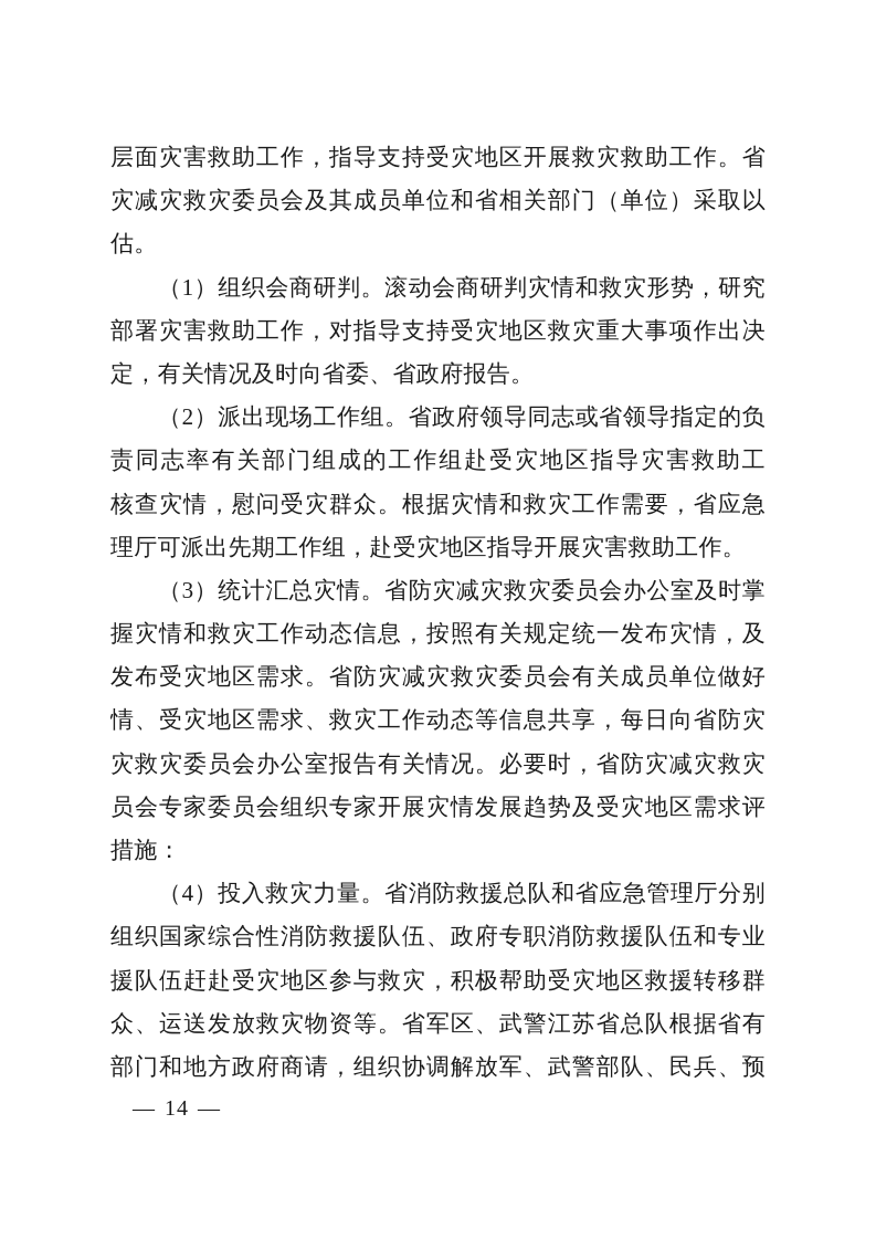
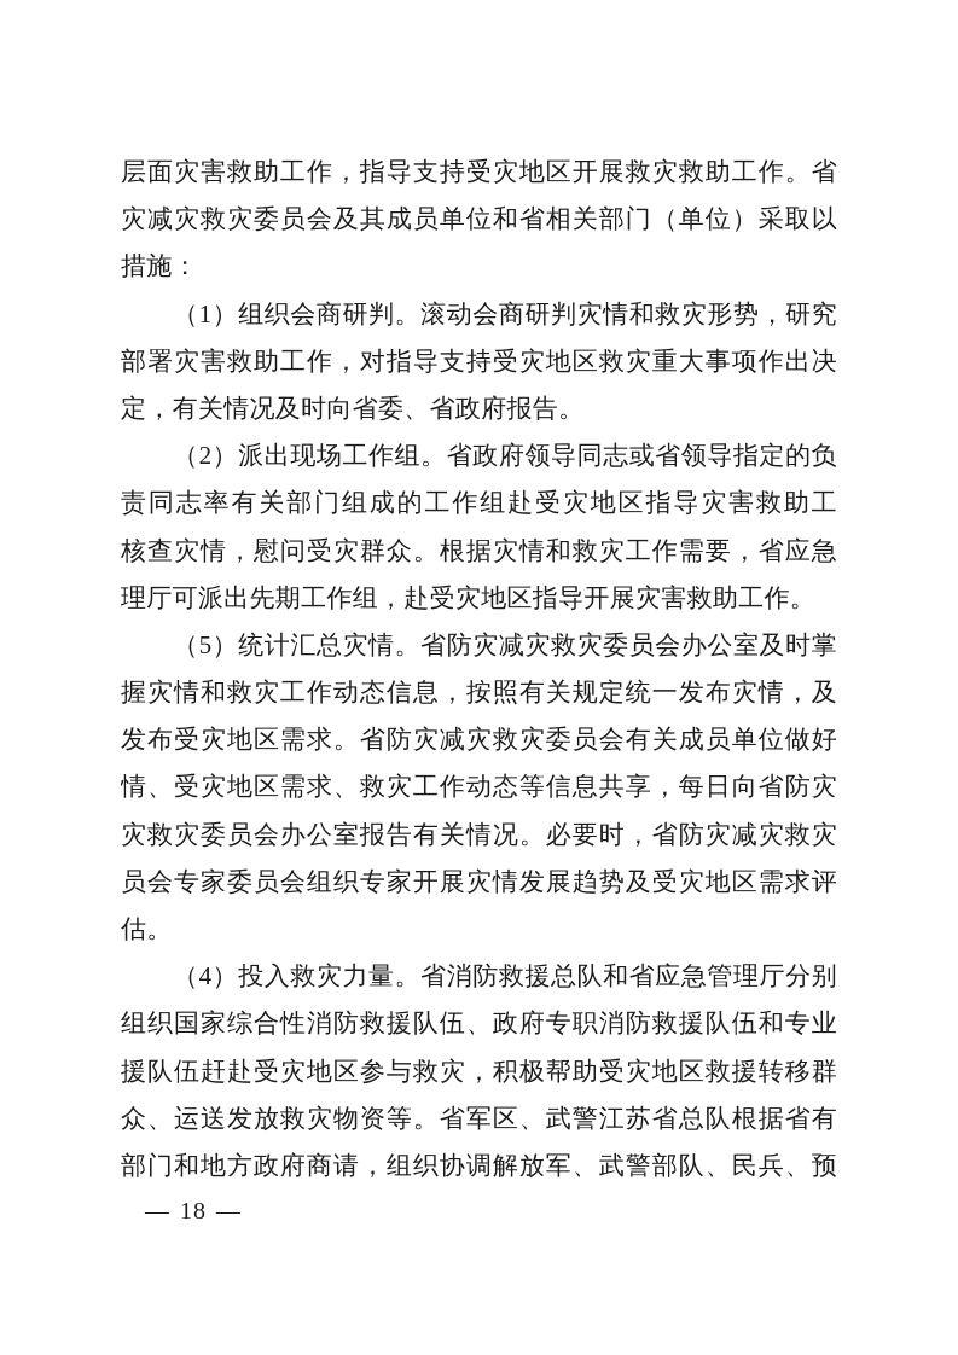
  层面灾害救助工作，指导支持受灾地区开展救灾救助工作。省
  灾减灾救灾委员会及其成员单位和省相关部门（单位）采取以
- 估。
+ 措施：
  （1）组织会商研判。滚动会商研判灾情和救灾形势，研究
  部署灾害救助工作，对指导支持受灾地区救灾重大事项作出决
  定，有关情况及时向省委、省政府报告。
  （2）派出现场工作组。省政府领导同志或省领导指定的负
  责同志率有关部门组成的工作组赴受灾地区指导灾害救助工
  核查灾情，慰问受灾群众。根据灾情和救灾工作需要，省应急
  理厅可派出先期工作组，赴受灾地区指导开展灾害救助工作。
- （3）统计汇总灾情。省防灾减灾救灾委员会办公室及时掌
+ （5）统计汇总灾情。省防灾减灾救灾委员会办公室及时掌
  握灾情和救灾工作动态信息，按照有关规定统一发布灾情，及
  发布受灾地区需求。省防灾减灾救灾委员会有关成员单位做好
  情、受灾地区需求、救灾工作动态等信息共享，每日向省防灾
  灾救灾委员会办公室报告有关情况。必要时，省防灾减灾救灾
  员会专家委员会组织专家开展灾情发展趋势及受灾地区需求评
- 措施：
+ 估。
  （4）投入救灾力量。省消防救援总队和省应急管理厅分别
  组织国家综合性消防救援队伍、政府专职消防救援队伍和专业
  援队伍赶赴受灾地区参与救灾，积极帮助受灾地区救援转移群
  众、运送发放救灾物资等。省军区、武警江苏省总队根据省有
  部门和地方政府商请，组织协调解放军、武警部队、民兵、预
- — 14 —
+ — 18 —
